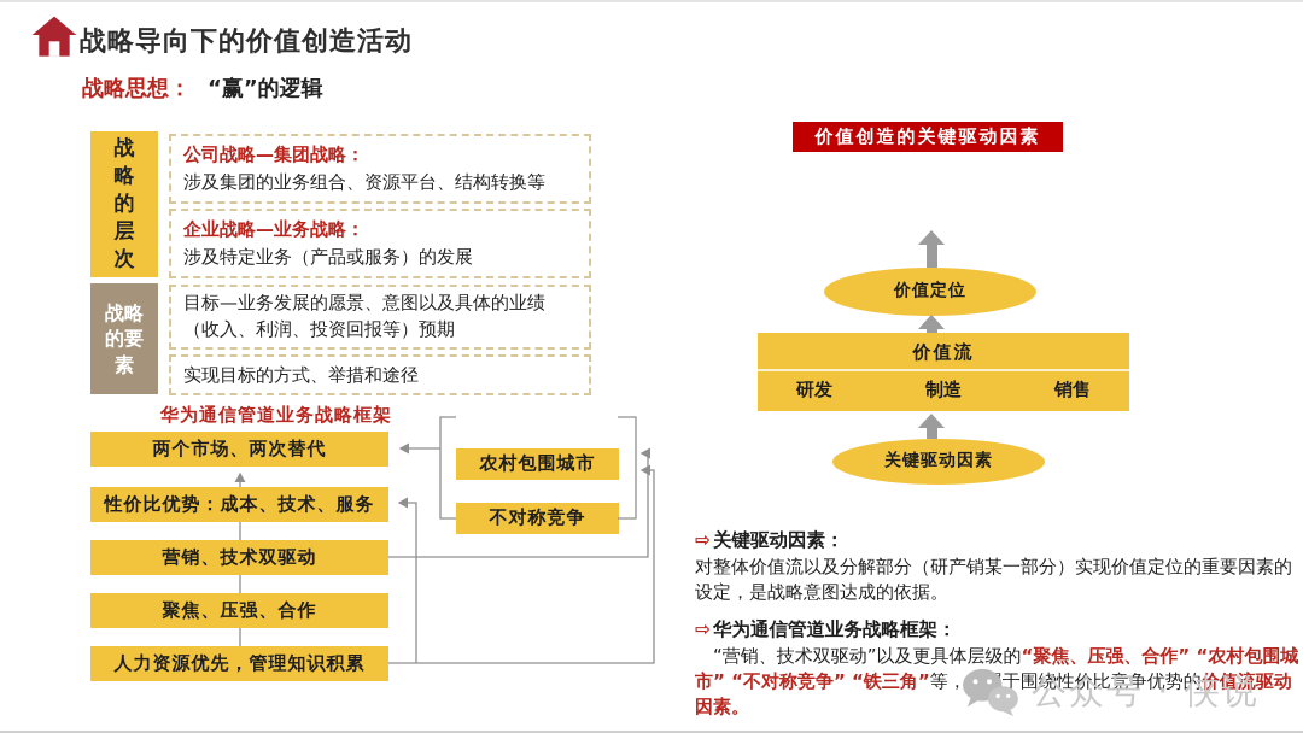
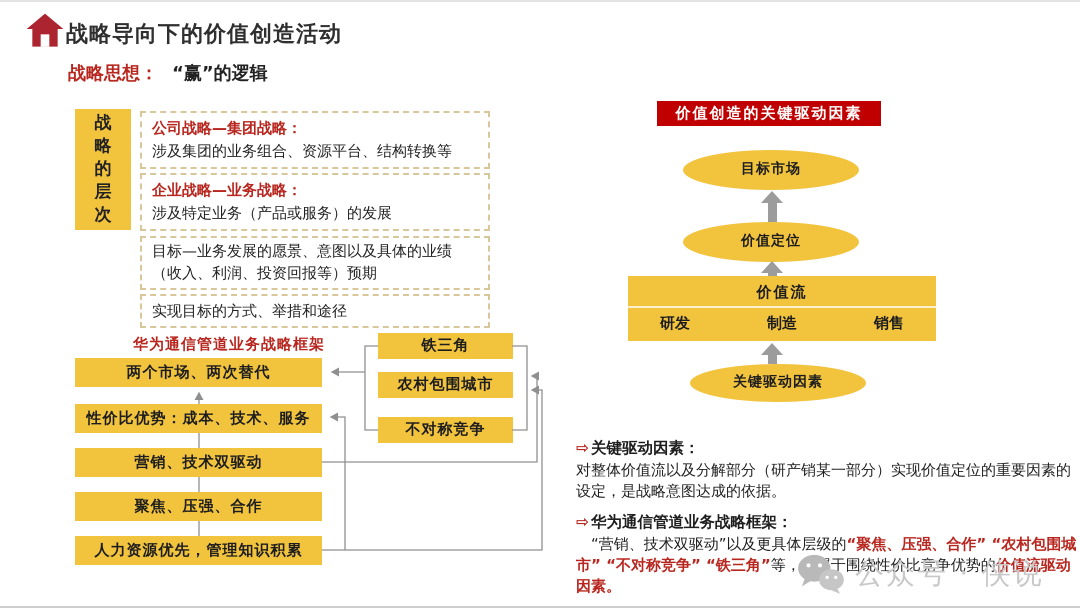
  战略导向下的价值创造活动
  战略思想： “赢”的逻辑
  战略的层次
  公司战略—集团战略：
  涉及集团的业务组合、资源平台、结构转换等
  企业战略—业务战略：
  涉及特定业务（产品或服务）的发展
- 战略的要素
  目标—业务发展的愿景、意图以及具体的业绩（收入、利润、投资回报等）预期
  实现目标的方式、举措和途径
  华为通信管道业务战略框架
  两个市场、两次替代
  性价比优势：成本、技术、服务
  营销、技术双驱动
  聚焦、压强、合作
  人力资源优先，管理知识积累
+ 铁三角
  农村包围城市
  不对称竞争
  价值创造的关键驱动因素
+ 目标市场
  价值定位
  价值流
  研发
  制造
  销售
  关键驱动因素
  ⇨关键驱动因素：
  对整体价值流以及分解部分（研产销某一部分）实现价值定位的重要因素的设定，是战略意图达成的依据。
  ⇨华为通信管道业务战略框架：
  “营销、技术双驱动”以及更具体层级的“聚焦、压强、合作” “农村包围城市” “不对称竞争” “铁三角”等，于围绕性价比竞争优势的价值流驱动因素。
  公众号 · 侠说
